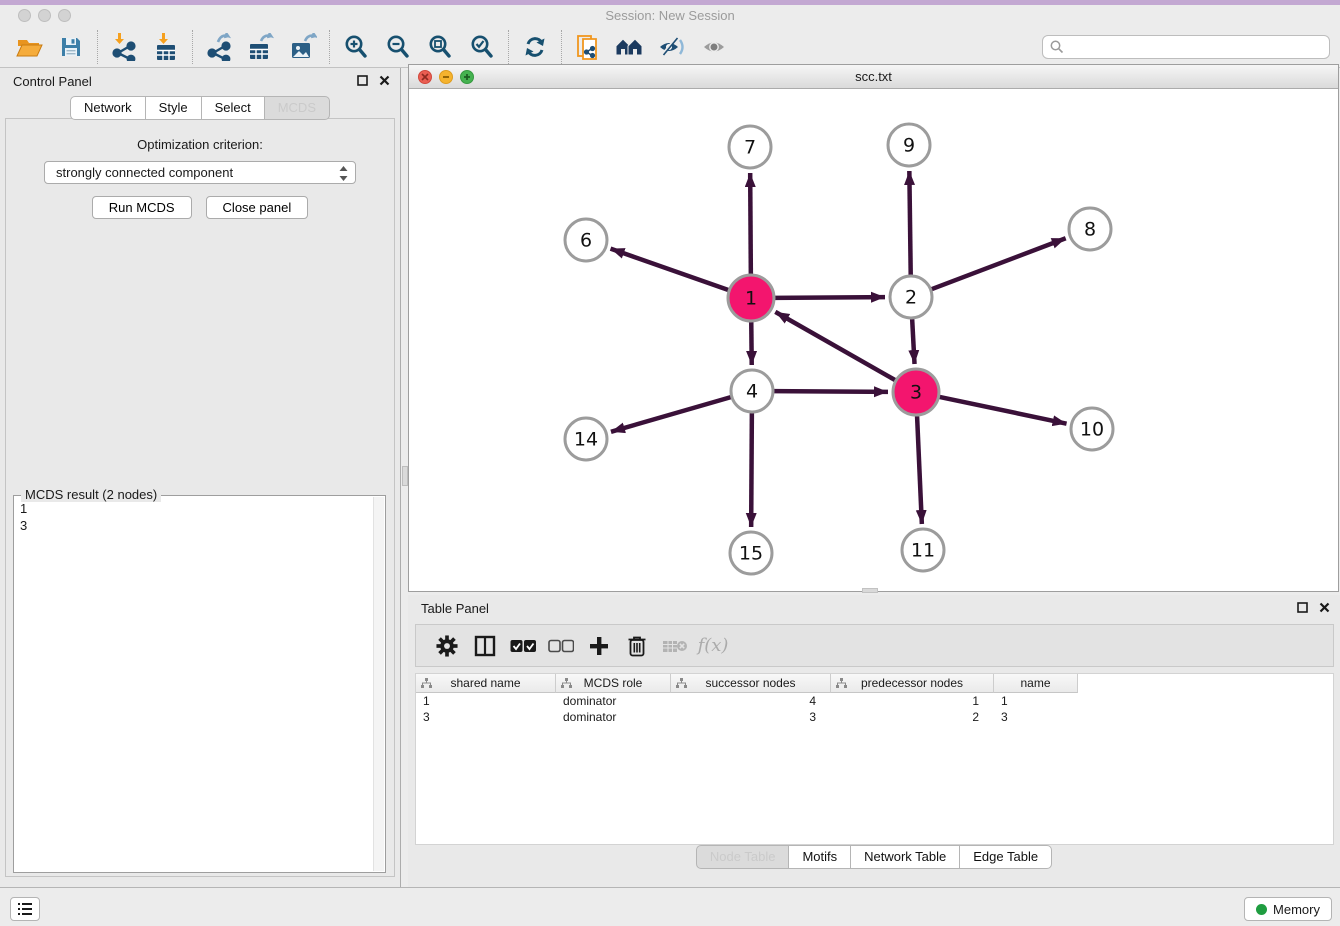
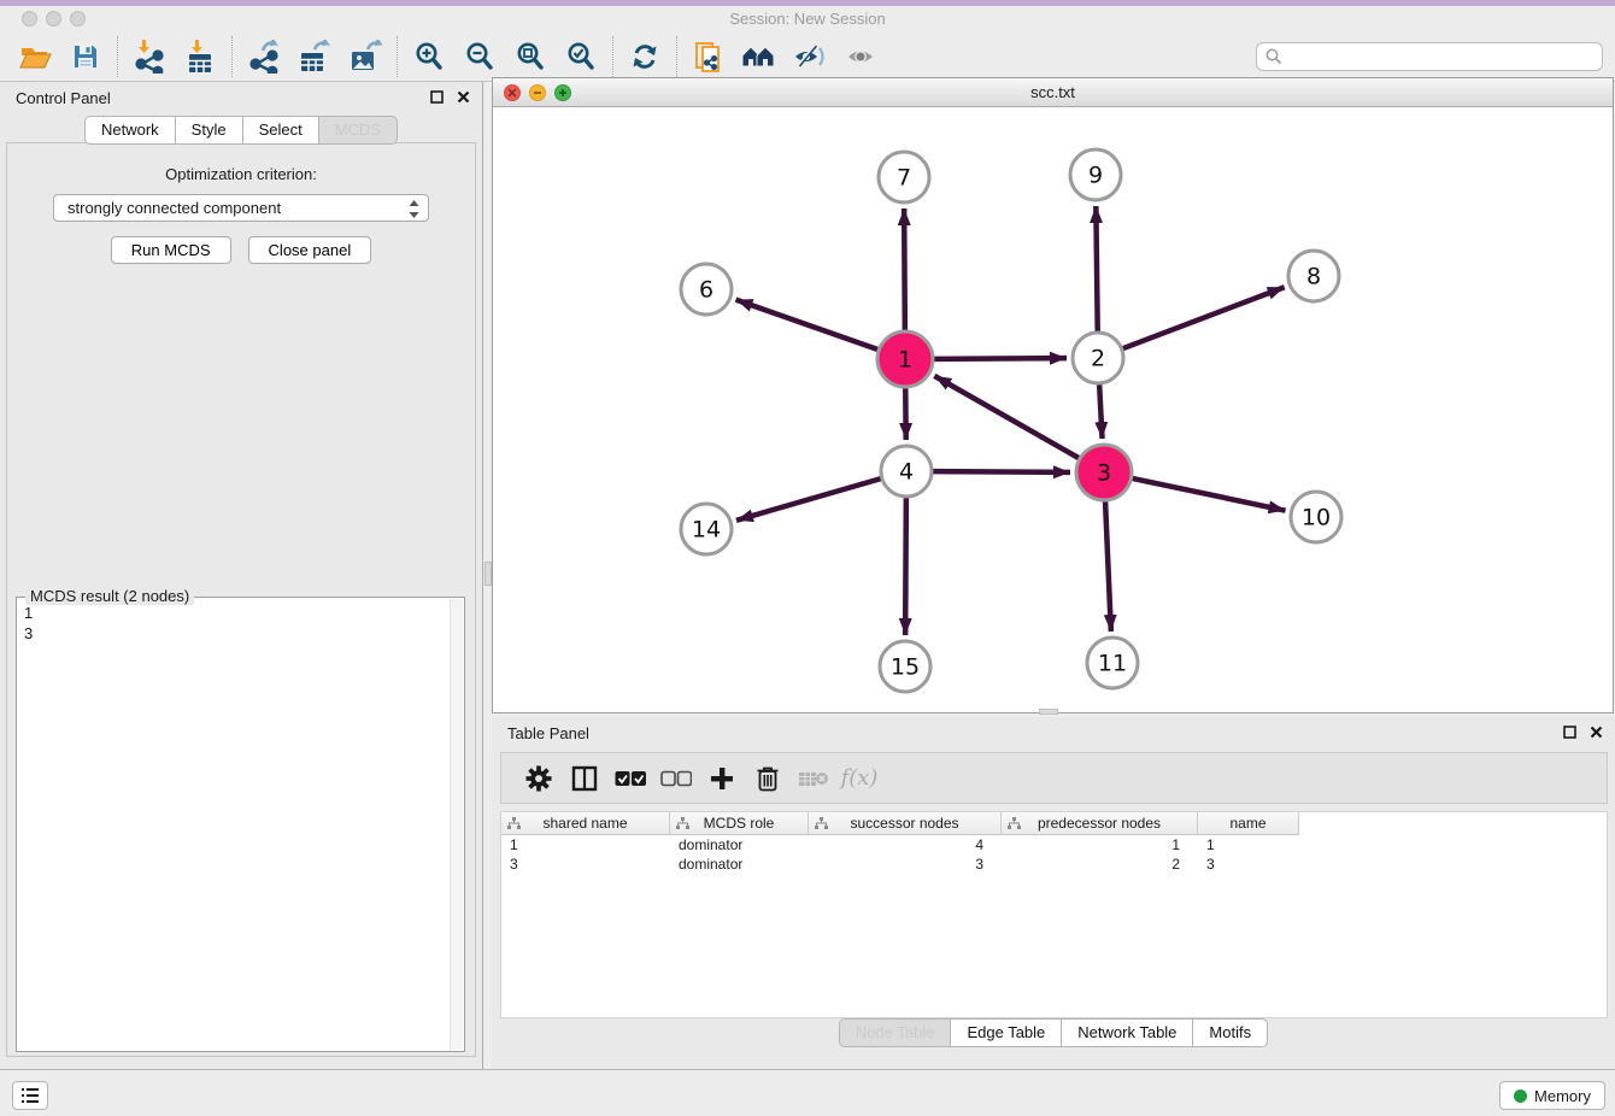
  Session: New Session
  Control Panel
  Network
  Style
  Select
  Optimization criterion:
  strongly connected component
  Run MCDS
  Close panel
  MCDS result (2 nodes)
  1
  3
  scc.txt
  7
  9
  6
  8
  1
  2
  4
  3
  14
  10
  15
  11
  Table Panel
  f(x)
  shared name
  MCDS role
  successor nodes
  predecessor nodes
  name
  1
  dominator
  4
  1
  1
  3
  dominator
  3
  2
  3
- Motifs
+ Edge Table
  Network Table
- Edge Table
+ Motifs
  Memory
